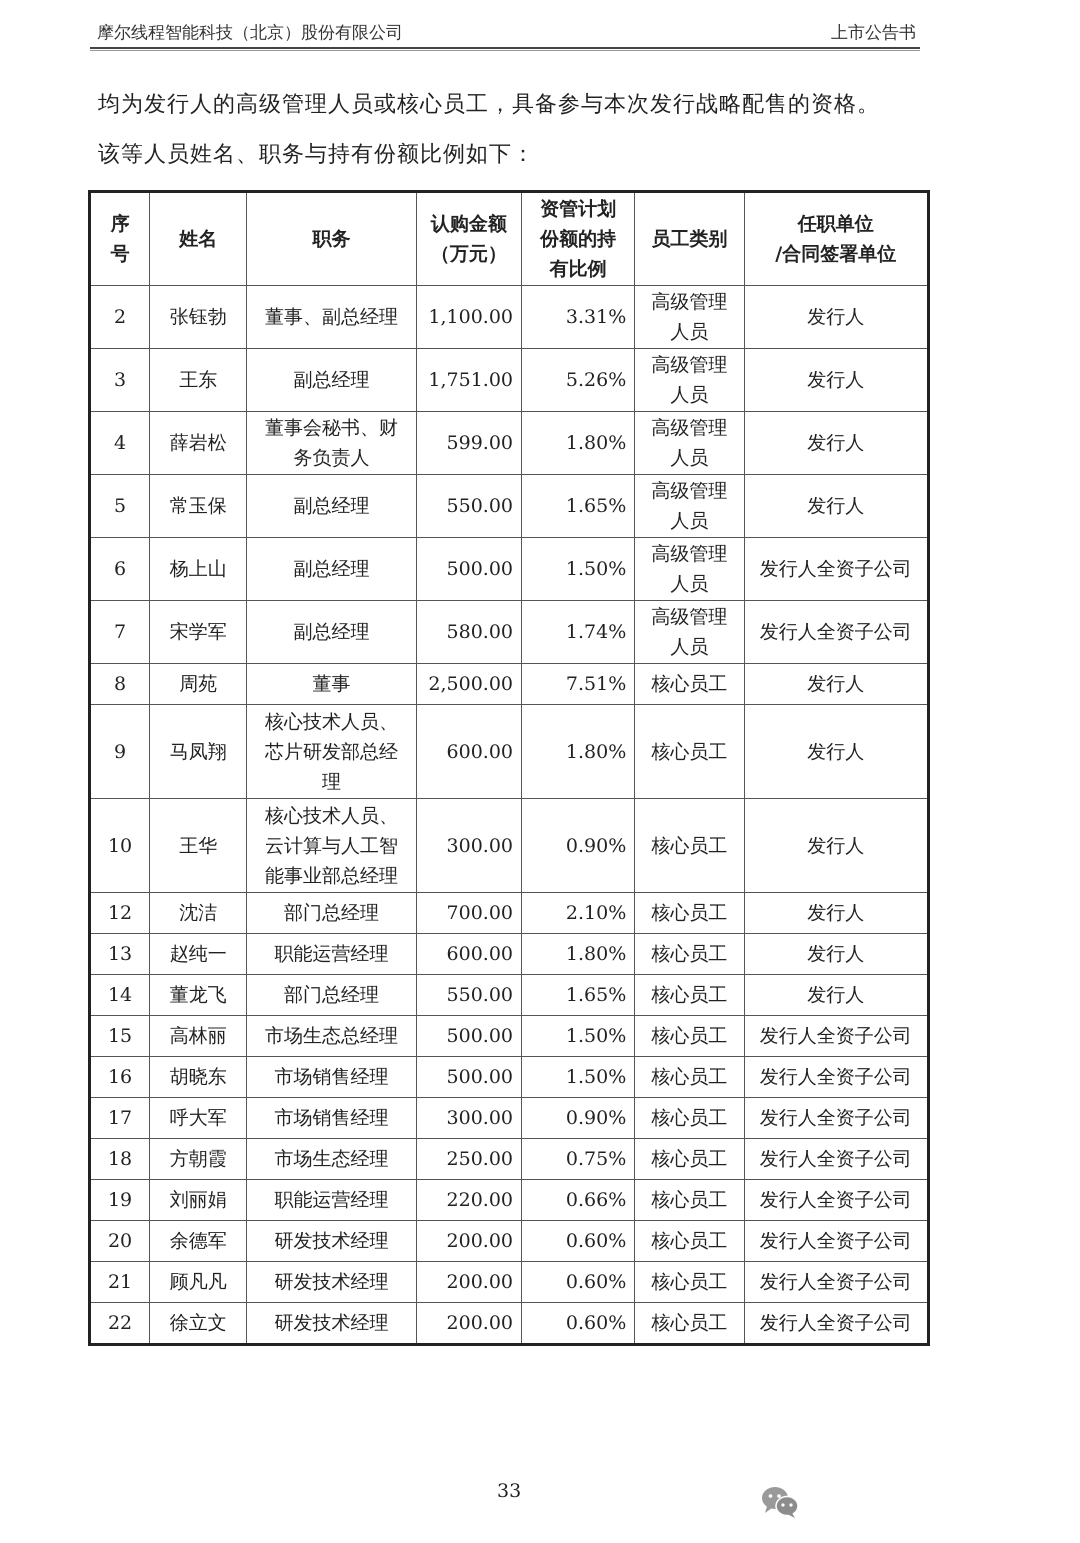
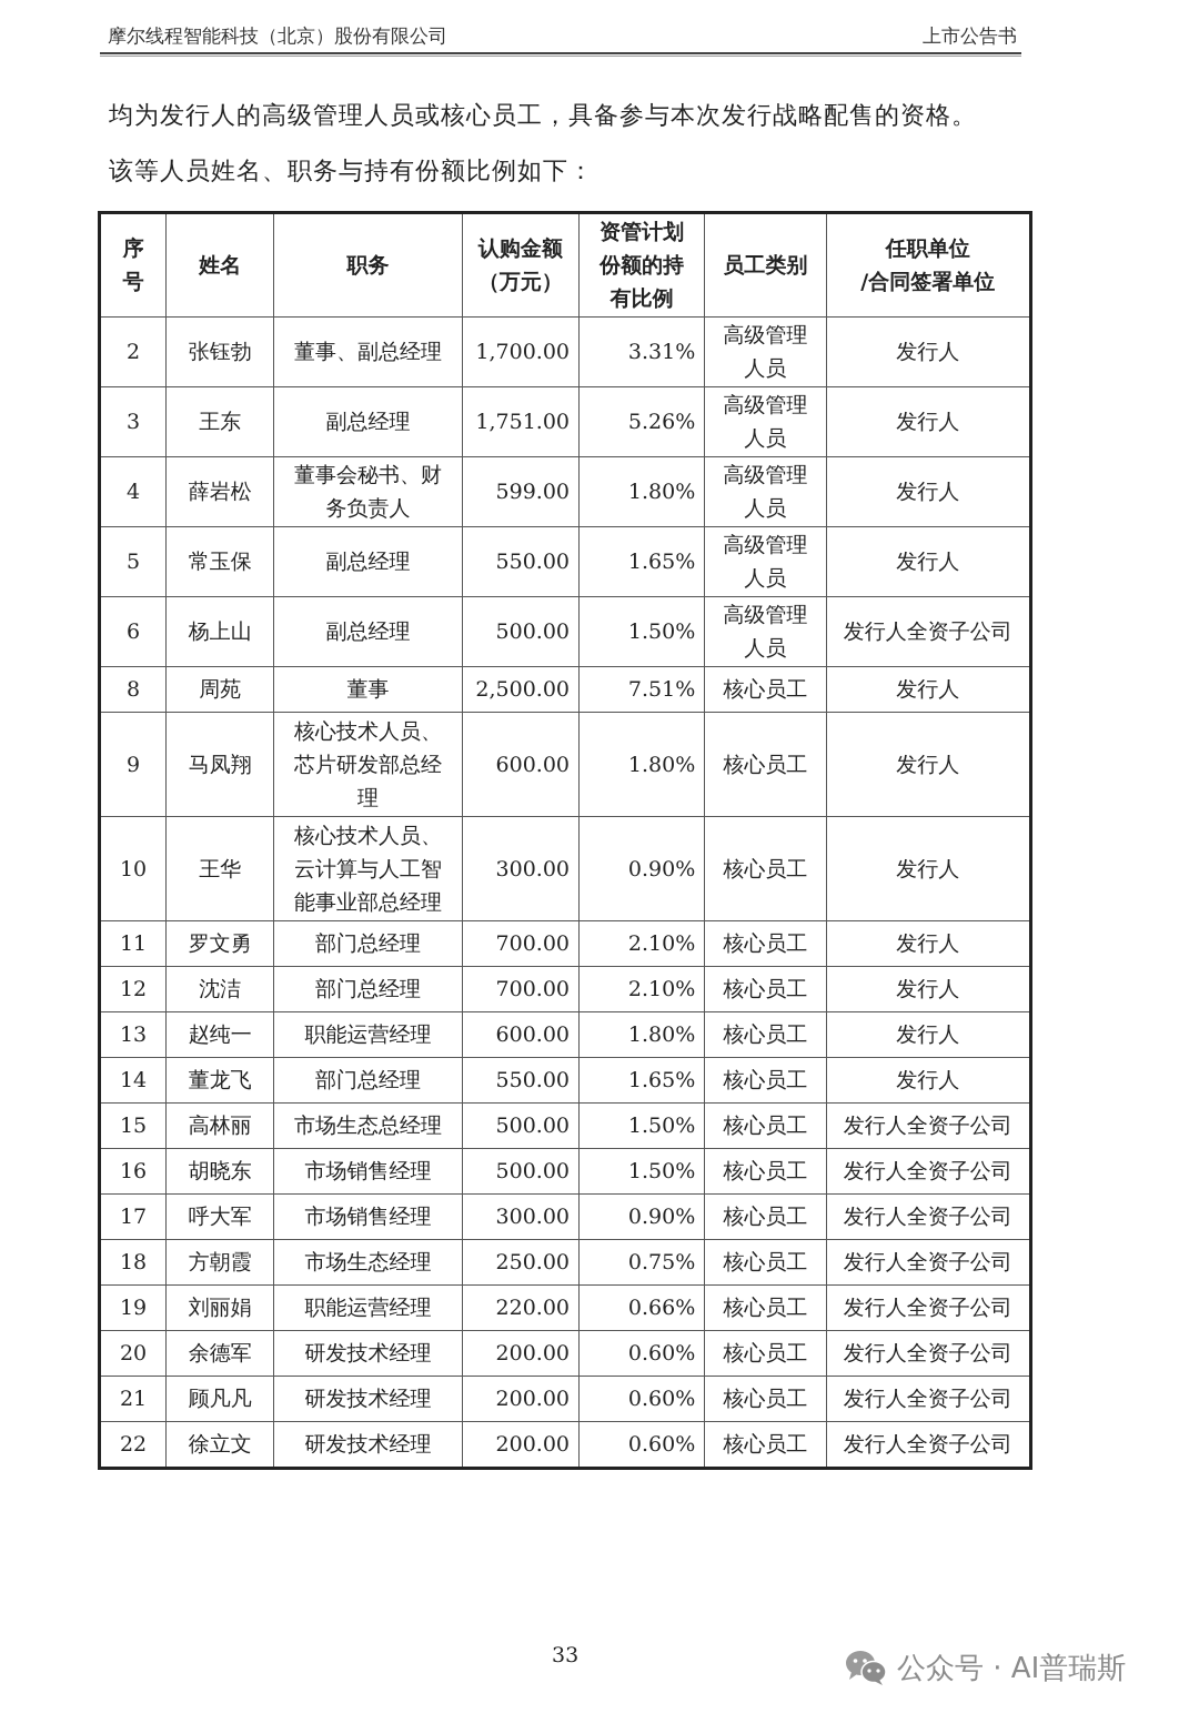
  摩尔线程智能科技（北京）股份有限公司
  上市公告书
  均为发行人的高级管理人员或核心员工，具备参与本次发行战略配售的资格。
  该等人员姓名、职务与持有份额比例如下：
  序 号	姓名	职务	认购金额 （万元）	资管计划 份额的持 有比例	员工类别	任职单位 /合同签署单位
- 2	张钰勃	董事、副总经理	1,100.00	3.31%	高级管理人员	发行人
+ 2	张钰勃	董事、副总经理	1,700.00	3.31%	高级管理人员	发行人
  3	王东	副总经理	1,751.00	5.26%	高级管理人员	发行人
  4	薛岩松	董事会秘书、财务负责人	599.00	1.80%	高级管理人员	发行人
  5	常玉保	副总经理	550.00	1.65%	高级管理人员	发行人
  6	杨上山	副总经理	500.00	1.50%	高级管理人员	发行人全资子公司
- 7	宋学军	副总经理	580.00	1.74%	高级管理人员	发行人全资子公司
  8	周苑	董事	2,500.00	7.51%	核心员工	发行人
  9	马凤翔	核心技术人员、芯片研发部总经理	600.00	1.80%	核心员工	发行人
  10	王华	核心技术人员、云计算与人工智能事业部总经理	300.00	0.90%	核心员工	发行人
+ 11	罗文勇	部门总经理	700.00	2.10%	核心员工	发行人
  12	沈洁	部门总经理	700.00	2.10%	核心员工	发行人
  13	赵纯一	职能运营经理	600.00	1.80%	核心员工	发行人
  14	董龙飞	部门总经理	550.00	1.65%	核心员工	发行人
  15	高林丽	市场生态总经理	500.00	1.50%	核心员工	发行人全资子公司
  16	胡晓东	市场销售经理	500.00	1.50%	核心员工	发行人全资子公司
  17	呼大军	市场销售经理	300.00	0.90%	核心员工	发行人全资子公司
  18	方朝霞	市场生态经理	250.00	0.75%	核心员工	发行人全资子公司
  19	刘丽娟	职能运营经理	220.00	0.66%	核心员工	发行人全资子公司
  20	余德军	研发技术经理	200.00	0.60%	核心员工	发行人全资子公司
  21	顾凡凡	研发技术经理	200.00	0.60%	核心员工	发行人全资子公司
  22	徐立文	研发技术经理	200.00	0.60%	核心员工	发行人全资子公司
  33
+ 公众号 · AI普瑞斯
